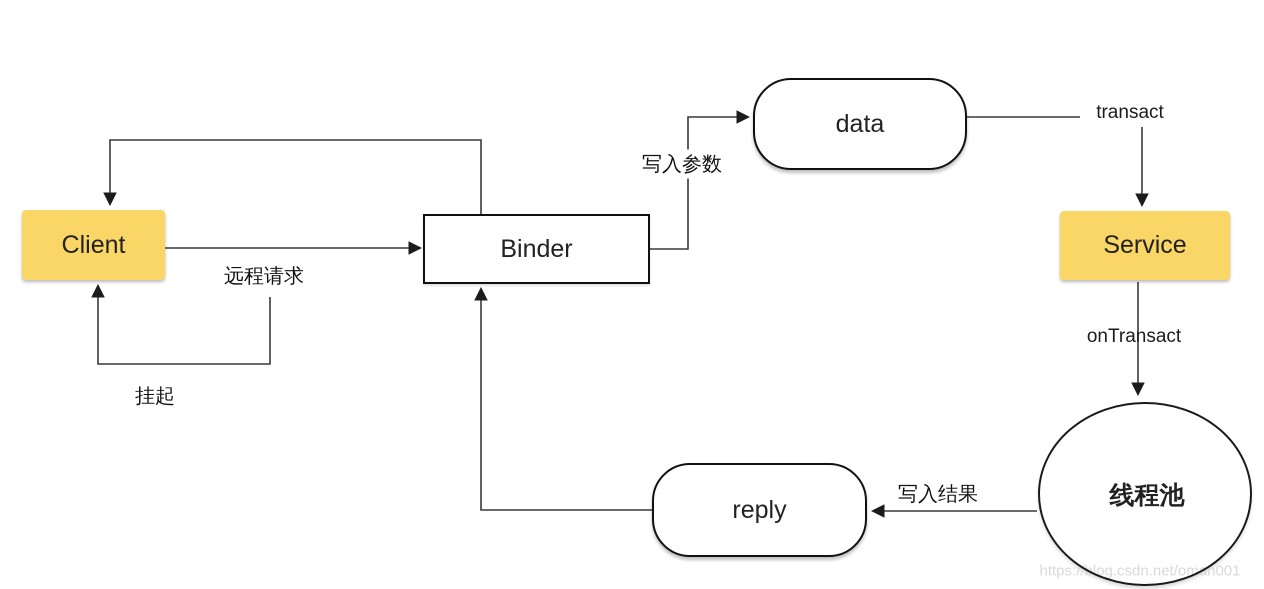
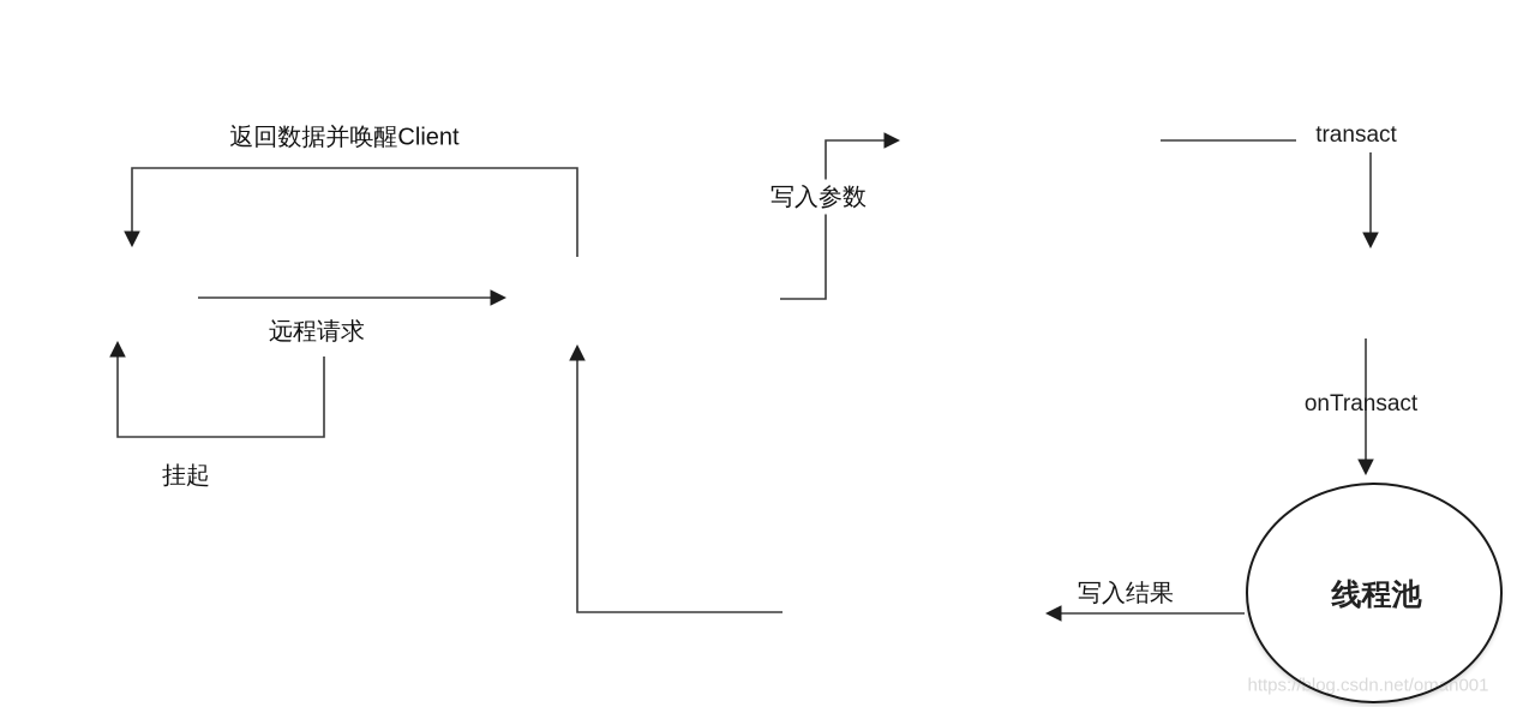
  https://log.csdn.net/omn001
- Client
- Binder
- data
- Service
- reply
  线程池
+ 返回数据并唤醒Client
  远程请求
  挂起
  写入参数
  transact
  onTransact
  写入结果
